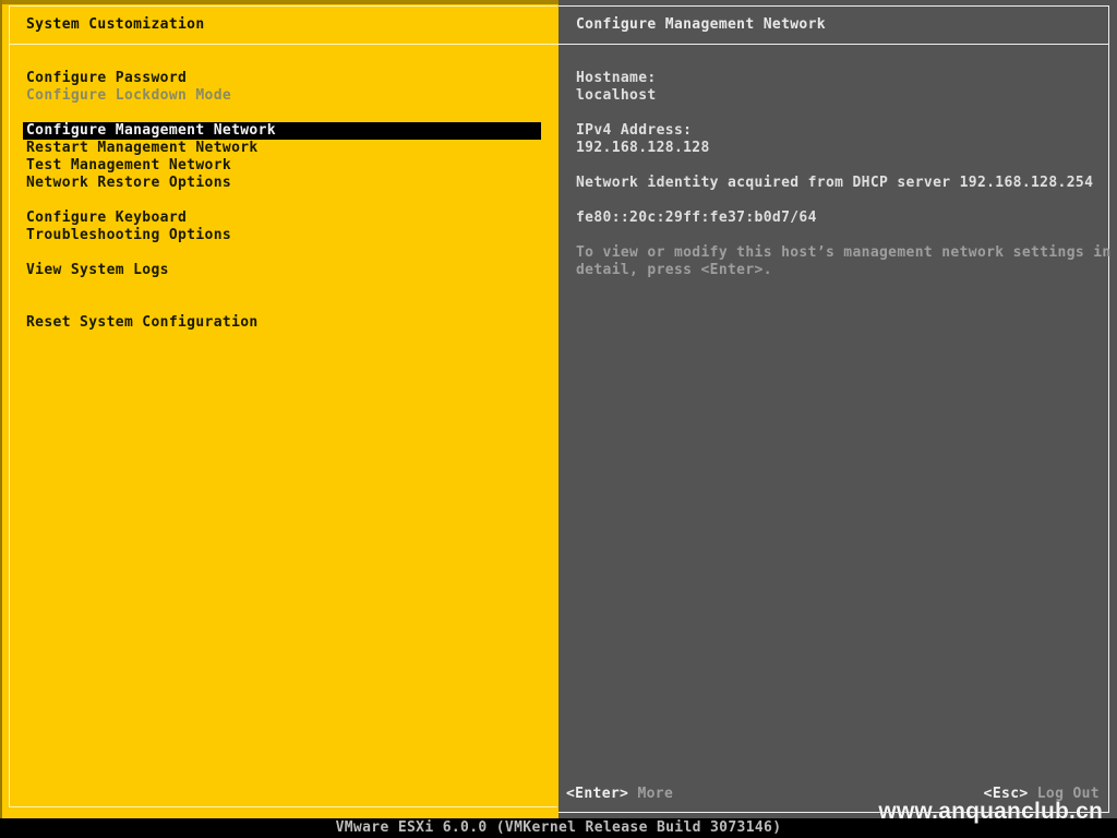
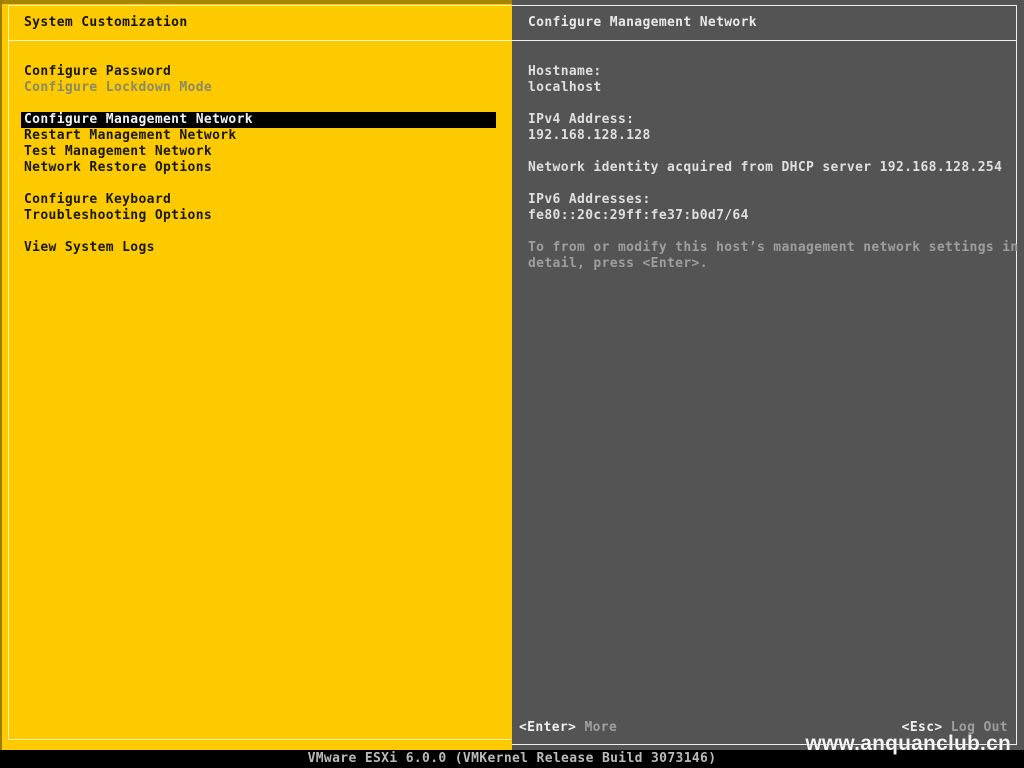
  System Customization
  Configure Password
  Configure Lockdown Mode
  Configure Management Network
  Restart Management Network
  Test Management Network
  Network Restore Options
  Configure Keyboard
  Troubleshooting Options
  View System Logs
- Reset System Configuration
  Configure Management Network
  Hostname:
  localhost
  IPv4 Address:
  192.168.128.128
  Network identity acquired from DHCP server 192.168.128.254
+ IPv6 Addresses:
  fe80::20c:29ff:fe37:b0d7/64
- To view or modify this host’s management network settings in
+ To from or modify this host’s management network settings in
  detail, press <Enter>.
  <Enter> More
  <Esc> Log Out
  VMware ESXi 6.0.0 (VMKernel Release Build 3073146)
  www.anquanclub.cn
